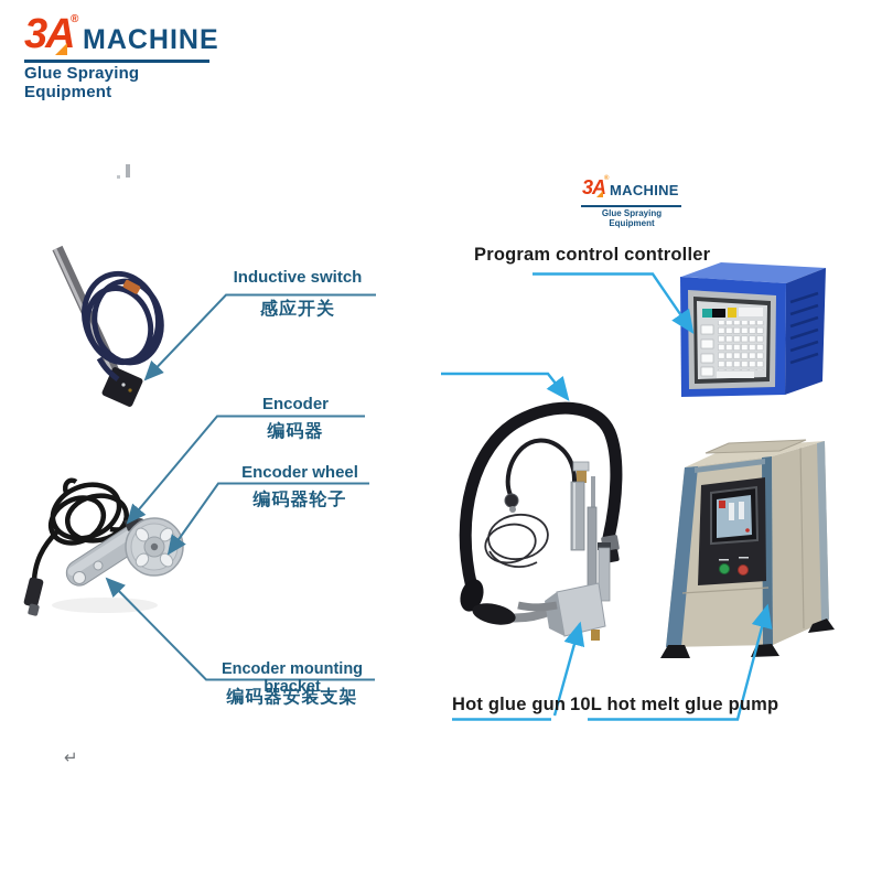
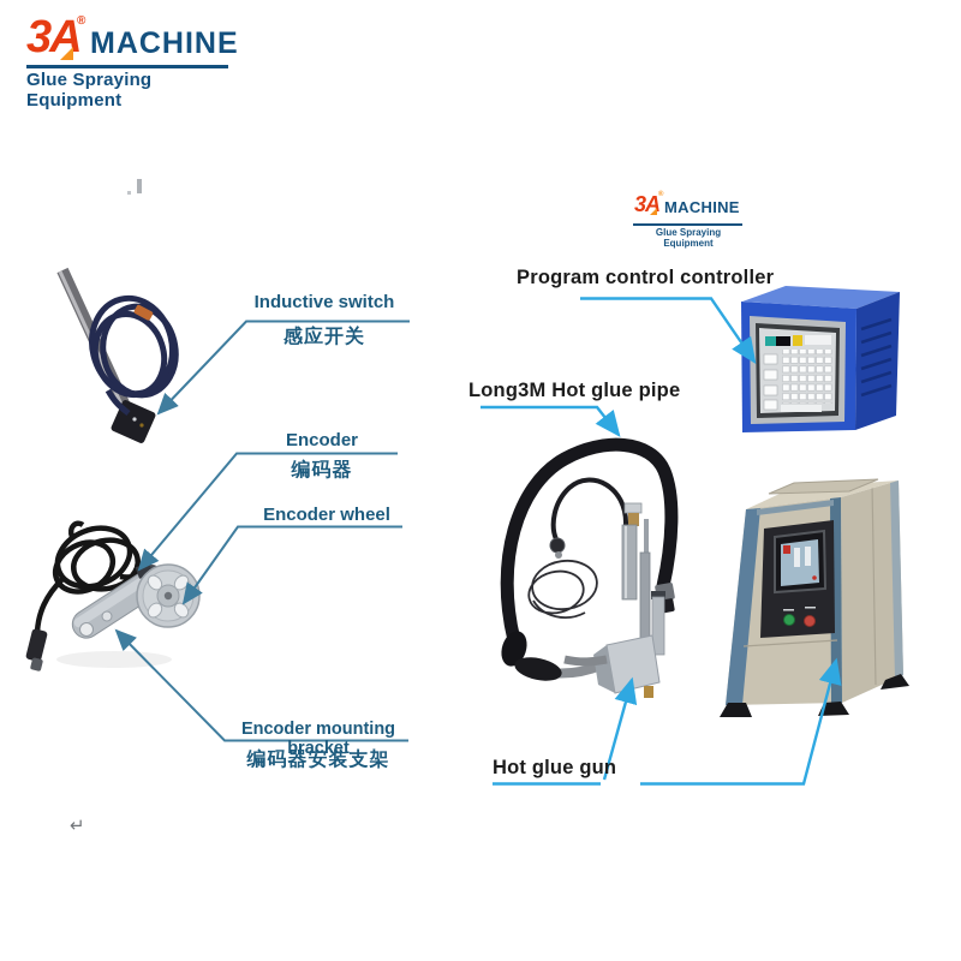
  3A
  ®
  MACHINE
  Glue Spraying Equipment
  3A
  MACHINE
  Glue Spraying Equipment
  Inductive switch
  感应开关
  Encoder
  编码器
  Encoder wheel
- 编码器轮子
  Encoder mounting bracket
  编码器安装支架
  Program control controller
+ Long3M Hot glue pipe
  Hot glue gun
- 10L hot melt glue pump
  ↵
